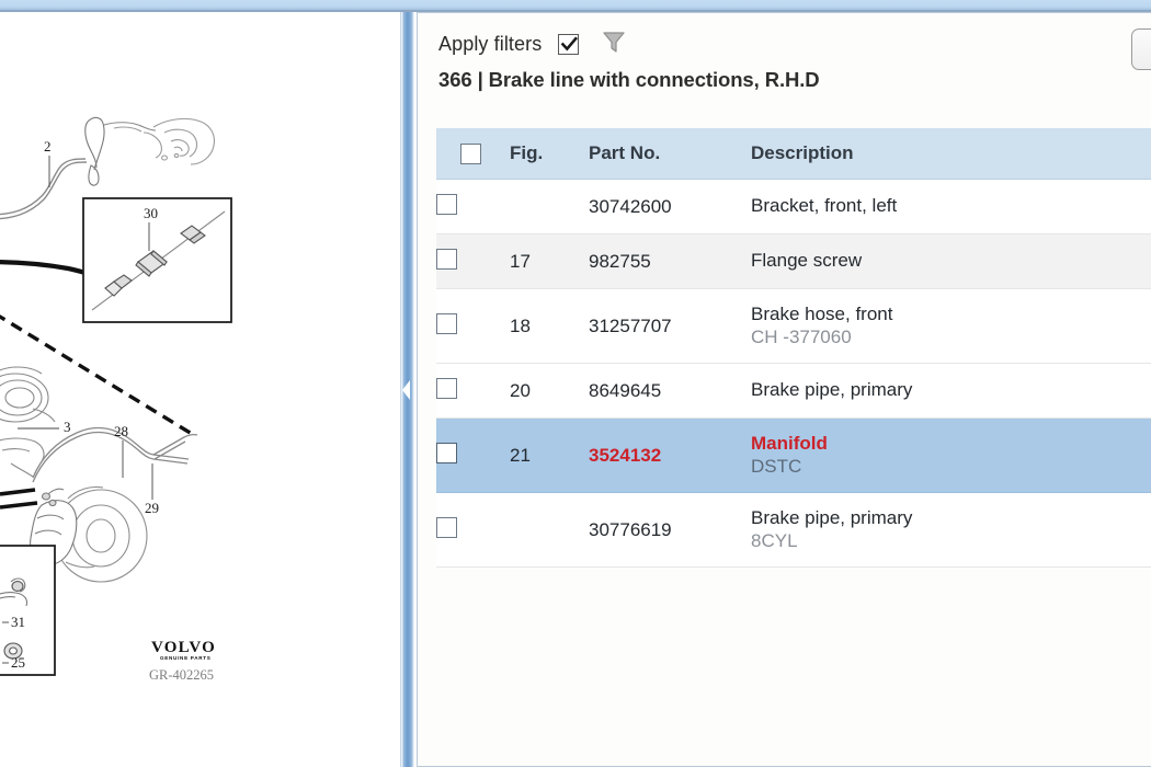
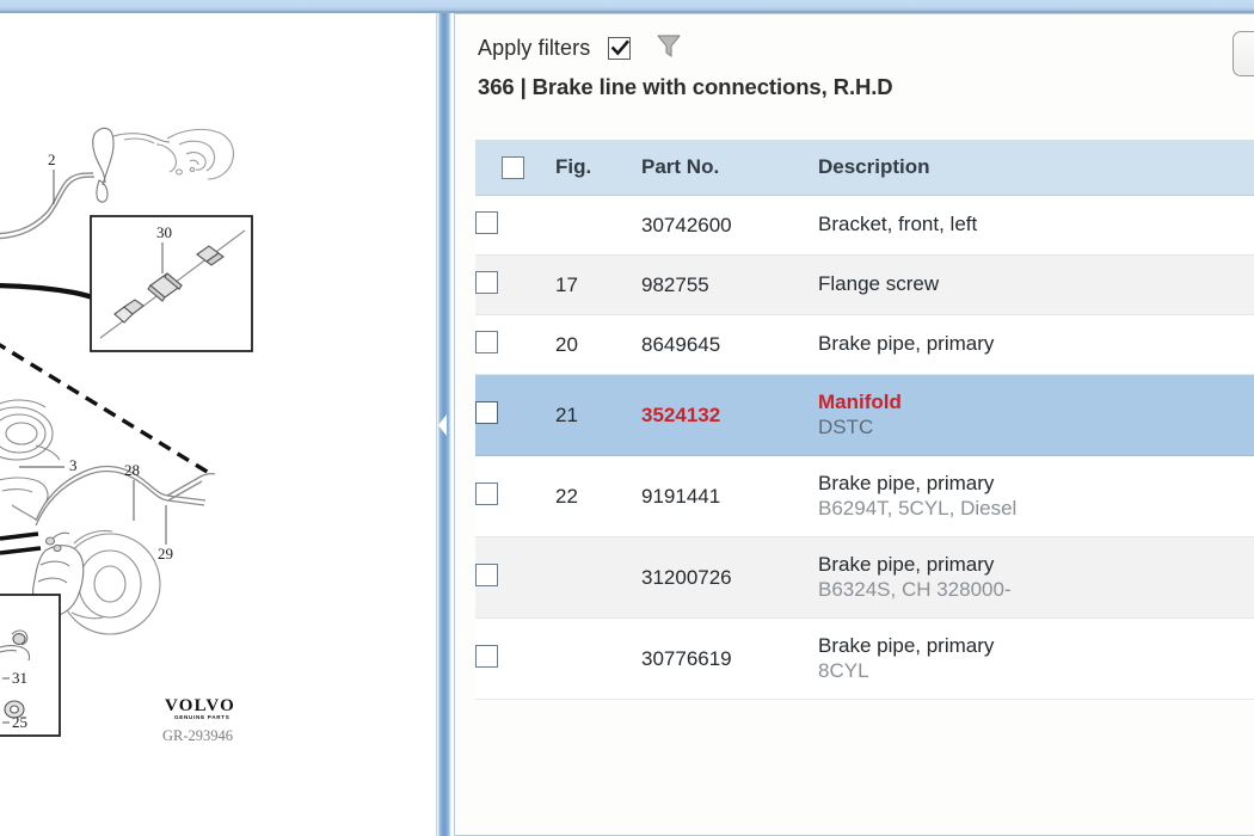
  2
  30
  3
  28
  29
  31
  25
  VOLVO
- GR-402265
+ GR-293946
  Apply filters
  366 | Brake line with connections, R.H.D
  	Fig.	Part No.	Description
  		30742600	Bracket, front, left
  	17	982755	Flange screw
- 	18	31257707	Brake hose, frontCH -377060
  	20	8649645	Brake pipe, primary
  	21	3524132	ManifoldDSTC
+ 	22	9191441	Brake pipe, primaryB6294T, 5CYL, Diesel
+ 		31200726	Brake pipe, primaryB6324S, CH 328000-
  		30776619	Brake pipe, primary8CYL
